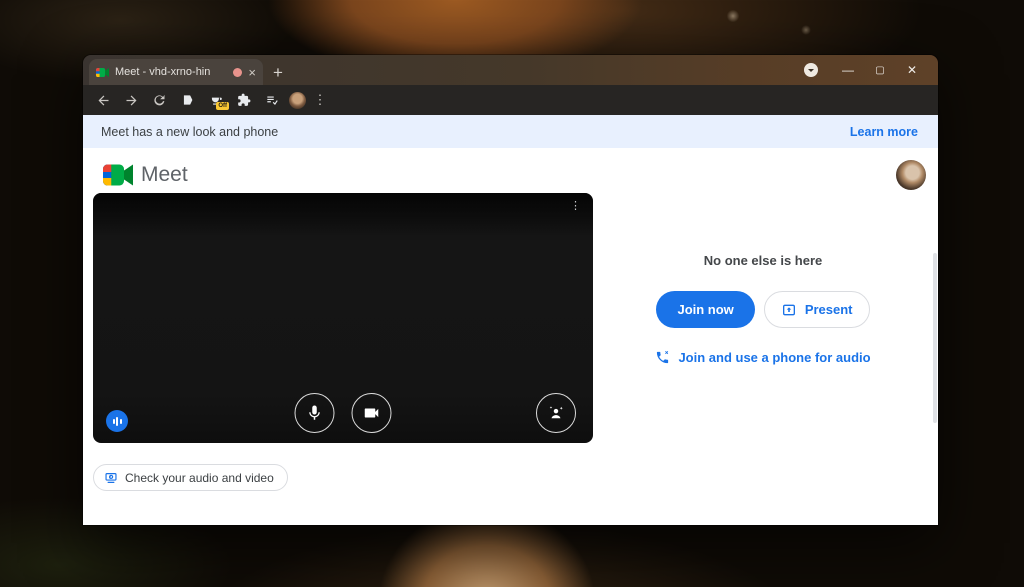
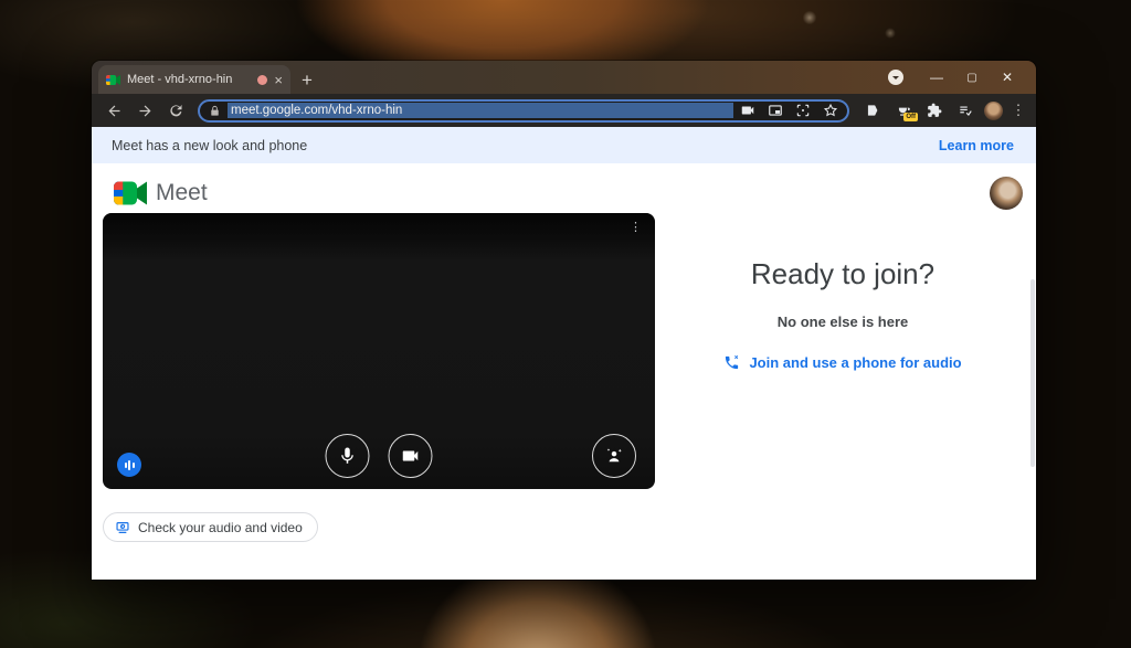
  Meet - vhd-xrno-hin
  ×
  +
  —
  ▢
  ✕
+ meet.google.com/vhd-xrno-hin
  ⋮
  Meet has a new look and phone
  Learn more
  Meet
  ⋮
  Check your audio and video
+ Ready to join?
  No one else is here
- Join now
- Present
  Join and use a phone for audio
